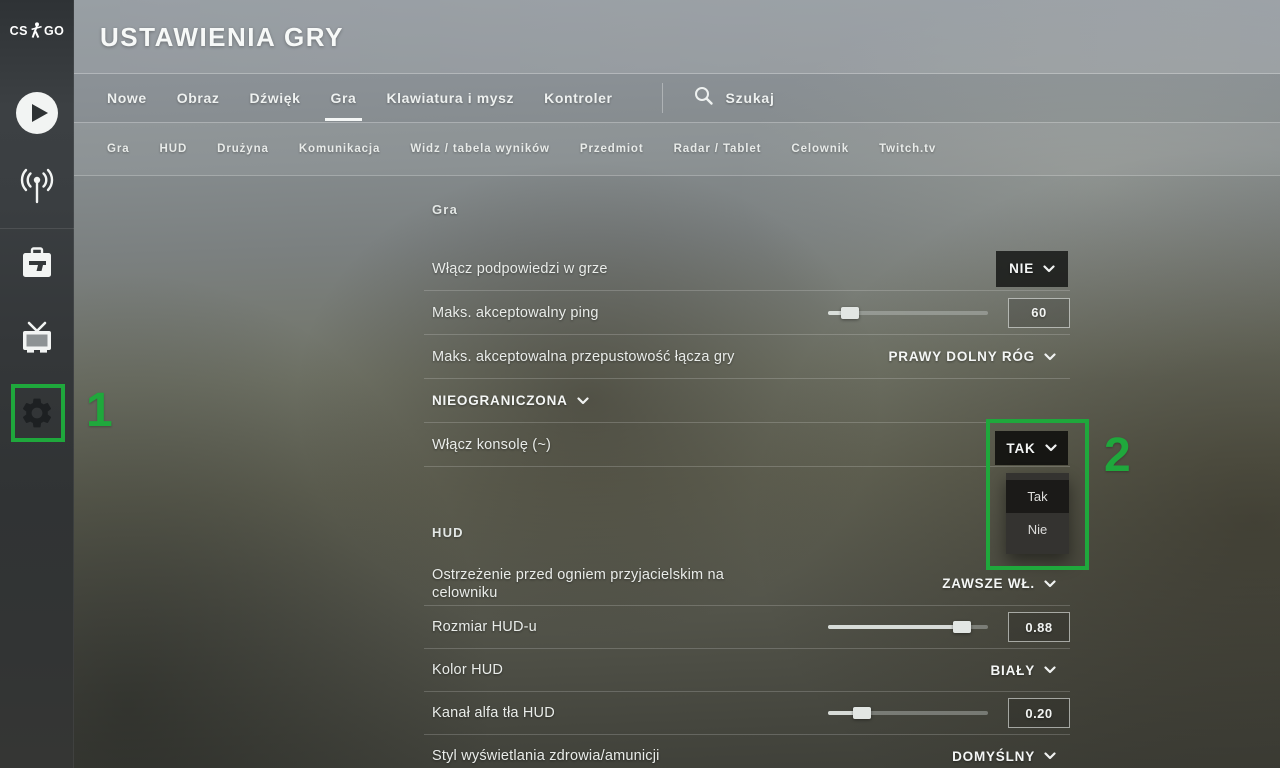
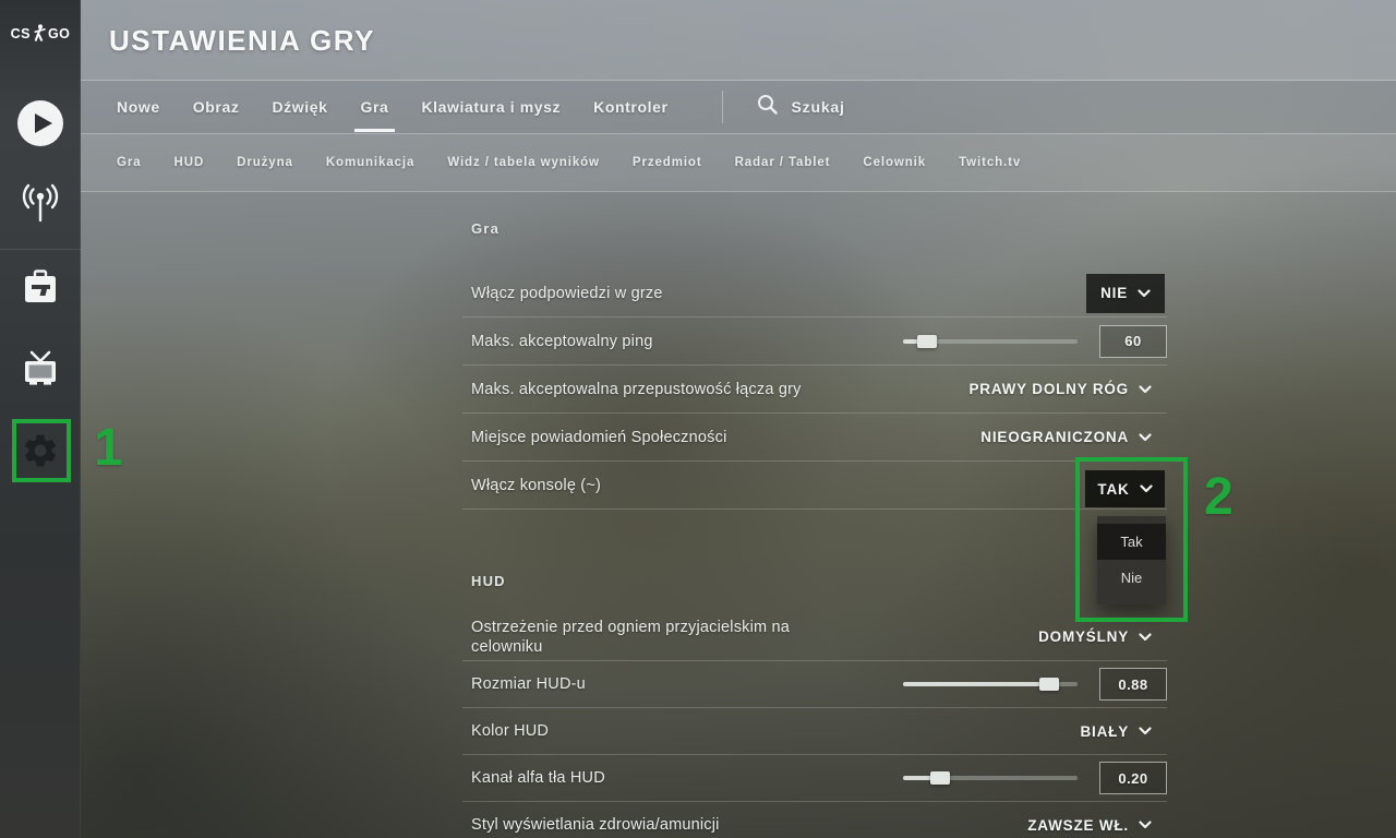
  USTAWIENIA GRY
  Nowe
  Obraz
  Dźwięk
  Gra
  Klawiatura i mysz
  Kontroler
  Szukaj
  Gra
  HUD
  Drużyna
  Komunikacja
  Widz / tabela wyników
  Przedmiot
  Radar / Tablet
  Celownik
  Twitch.tv
  CS
  GO
  Gra
  Włącz podpowiedzi w grze
  NIE
  Maks. akceptowalny ping
  60
  Maks. akceptowalna przepustowość łącza gry
  PRAWY DOLNY RÓG
+ Miejsce powiadomień Społeczności
  NIEOGRANICZONA
  Włącz konsolę (~)
  TAK
  Tak
  Nie
  HUD
  Ostrzeżenie przed ogniem przyjacielskim na celowniku
- ZAWSZE WŁ.
+ DOMYŚLNY
  Rozmiar HUD-u
  0.88
  Kolor HUD
  BIAŁY
  Kanał alfa tła HUD
  0.20
  Styl wyświetlania zdrowia/amunicji
- DOMYŚLNY
+ ZAWSZE WŁ.
  1
  2
